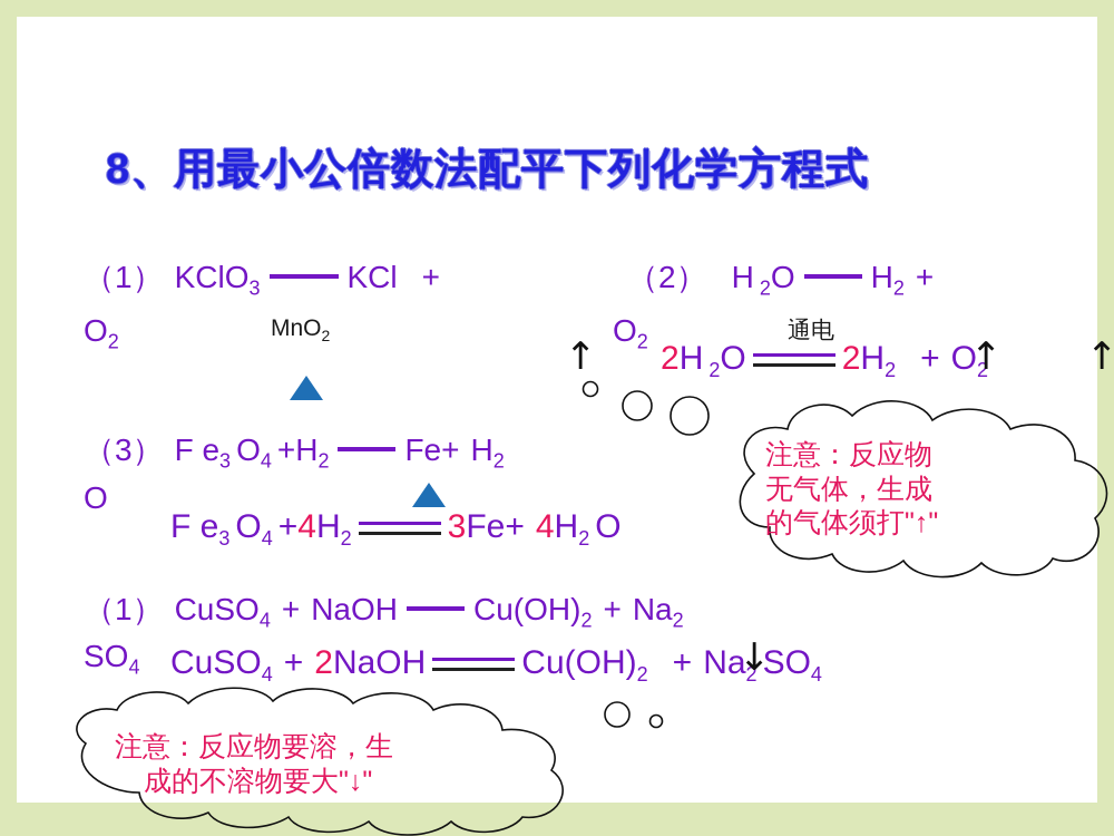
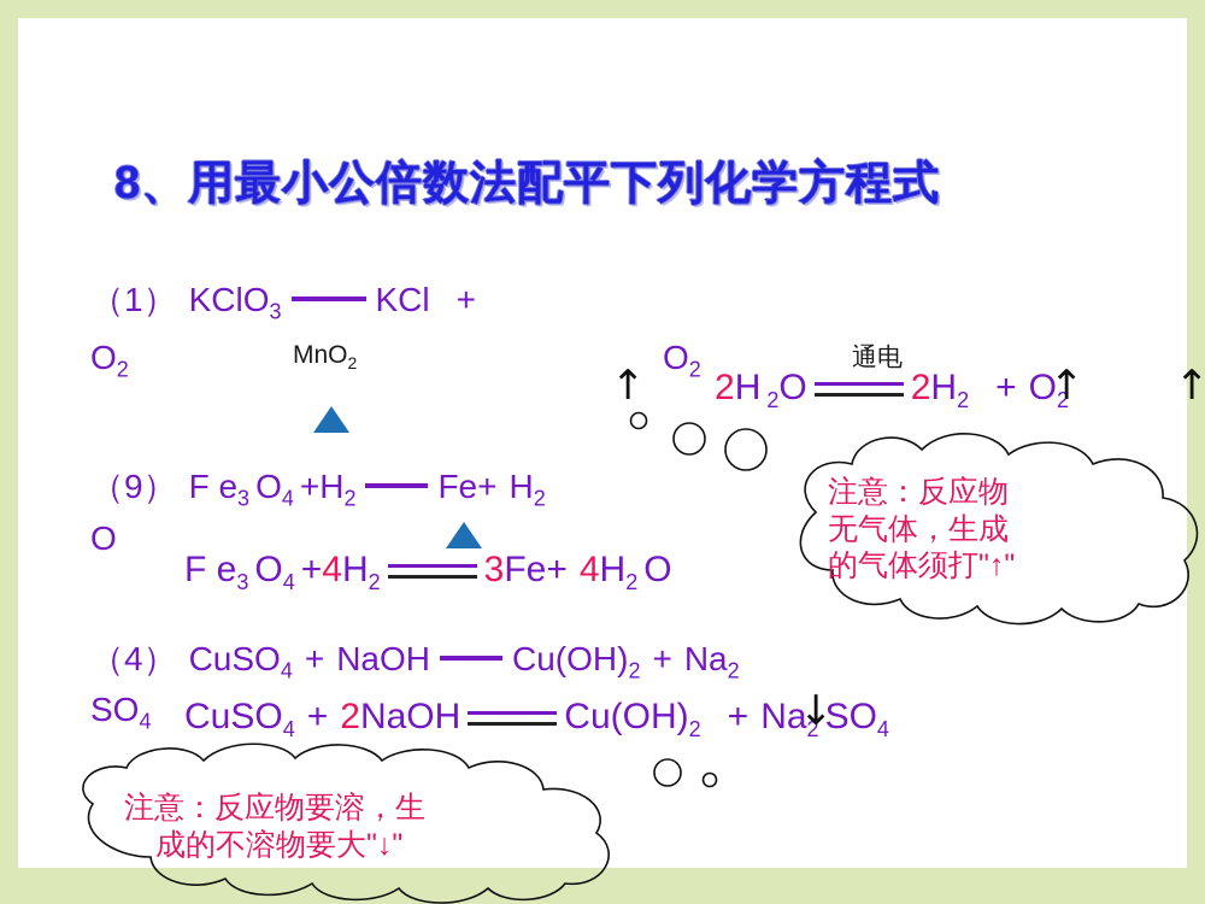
  8、用最小公倍数法配平下列化学方程式
  （1） KClO3KCl +
  O2
  MnO2
  ↑
- （2） H 2O H2+
  O2
  2H 2O 2H2+ O2
  通电
  ↑
  ↑
- （3） F e3O4+H2Fe+ H2
+ （9） F e3O4+H2Fe+ H2
  O
  F e3O4+4H23Fe+ 4H2O
- （1） CuSO4+ NaOH Cu(OH)2+ Na2
+ （4） CuSO4+ NaOH Cu(OH)2+ Na2
  SO4
  CuSO4+ 2NaOH Cu(OH)2+ Na2SO4
  ↓
  注意：反应物
  无气体，生成
  的气体须打"↑"
  注意：反应物要溶，生
  成的不溶物要大"↓"
